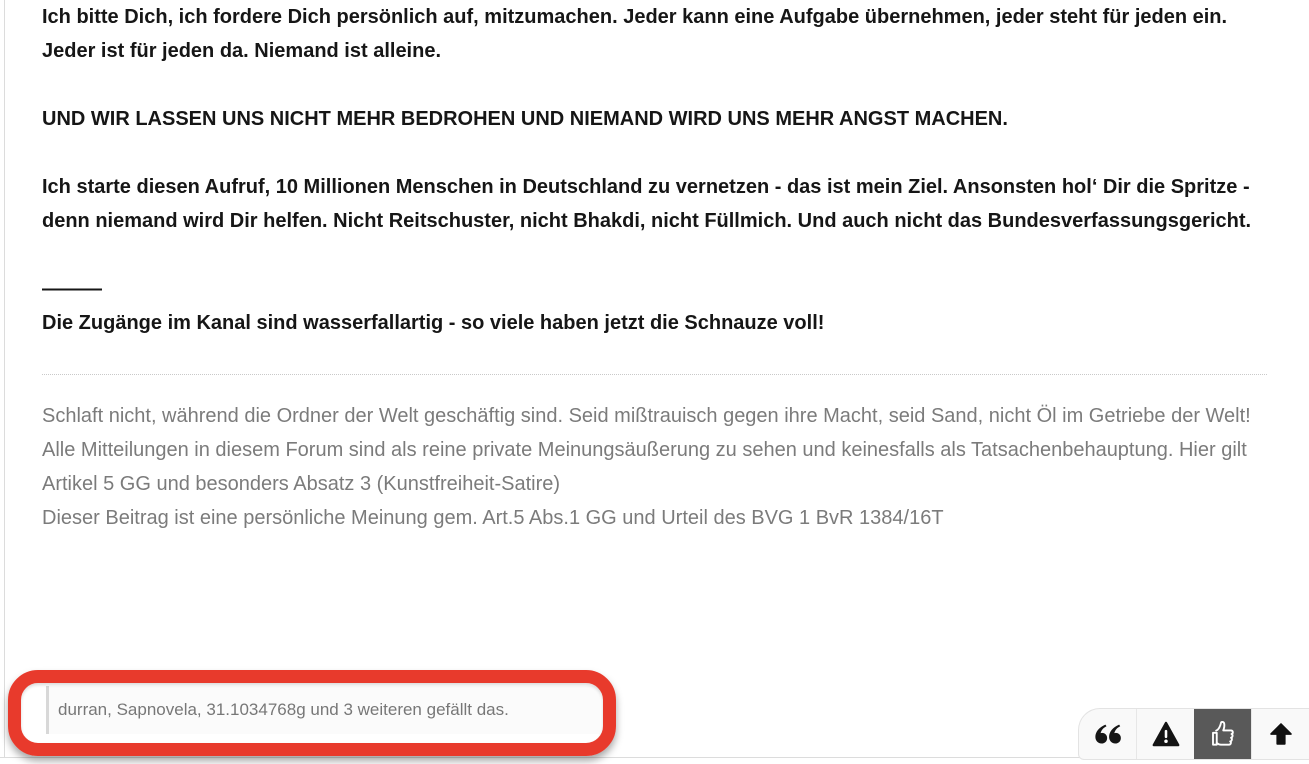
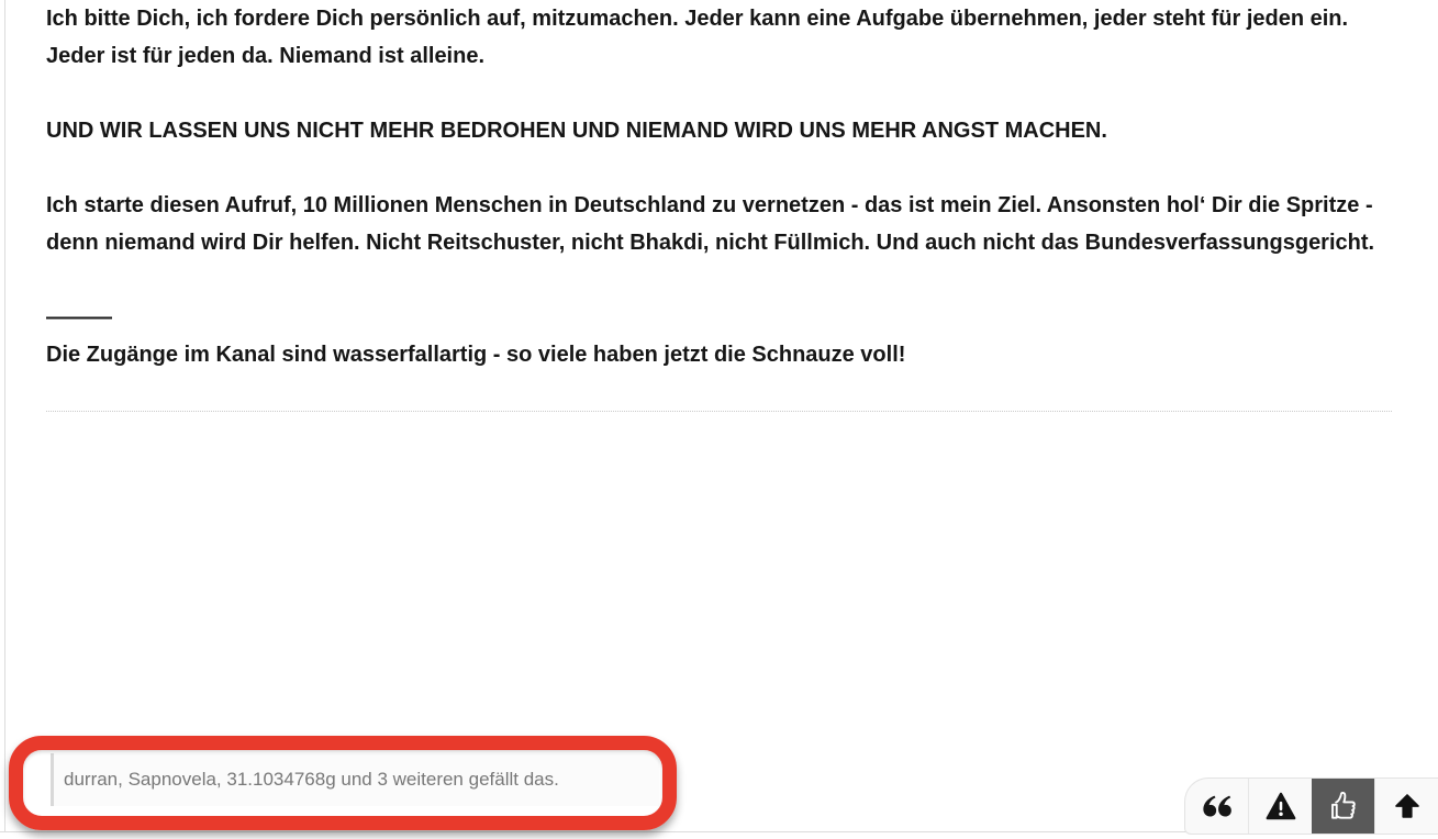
  Ich bitte Dich, ich fordere Dich persönlich auf, mitzumachen. Jeder kann eine Aufgabe übernehmen, jeder steht für jeden ein. Jeder ist für jeden da. Niemand ist alleine.
  UND WIR LASSEN UNS NICHT MEHR BEDROHEN UND NIEMAND WIRD UNS MEHR ANGST MACHEN.
  Ich starte diesen Aufruf, 10 Millionen Menschen in Deutschland zu vernetzen - das ist mein Ziel. Ansonsten hol‘ Dir die Spritze - denn niemand wird Dir helfen. Nicht Reitschuster, nicht Bhakdi, nicht Füllmich. Und auch nicht das Bundesverfassungsgericht.
  ———
  Die Zugänge im Kanal sind wasserfallartig - so viele haben jetzt die Schnauze voll!
- Schlaft nicht, während die Ordner der Welt geschäftig sind. Seid mißtrauisch gegen ihre Macht, seid Sand, nicht Öl im Getriebe der Welt!
- Alle Mitteilungen in diesem Forum sind als reine private Meinungsäußerung zu sehen und keinesfalls als Tatsachenbehauptung. Hier gilt Artikel 5 GG und besonders Absatz 3 (Kunstfreiheit-Satire)
- Dieser Beitrag ist eine persönliche Meinung gem. Art.5 Abs.1 GG und Urteil des BVG 1 BvR 1384/16T
  durran, Sapnovela, 31.1034768g und 3 weiteren gefällt das.
